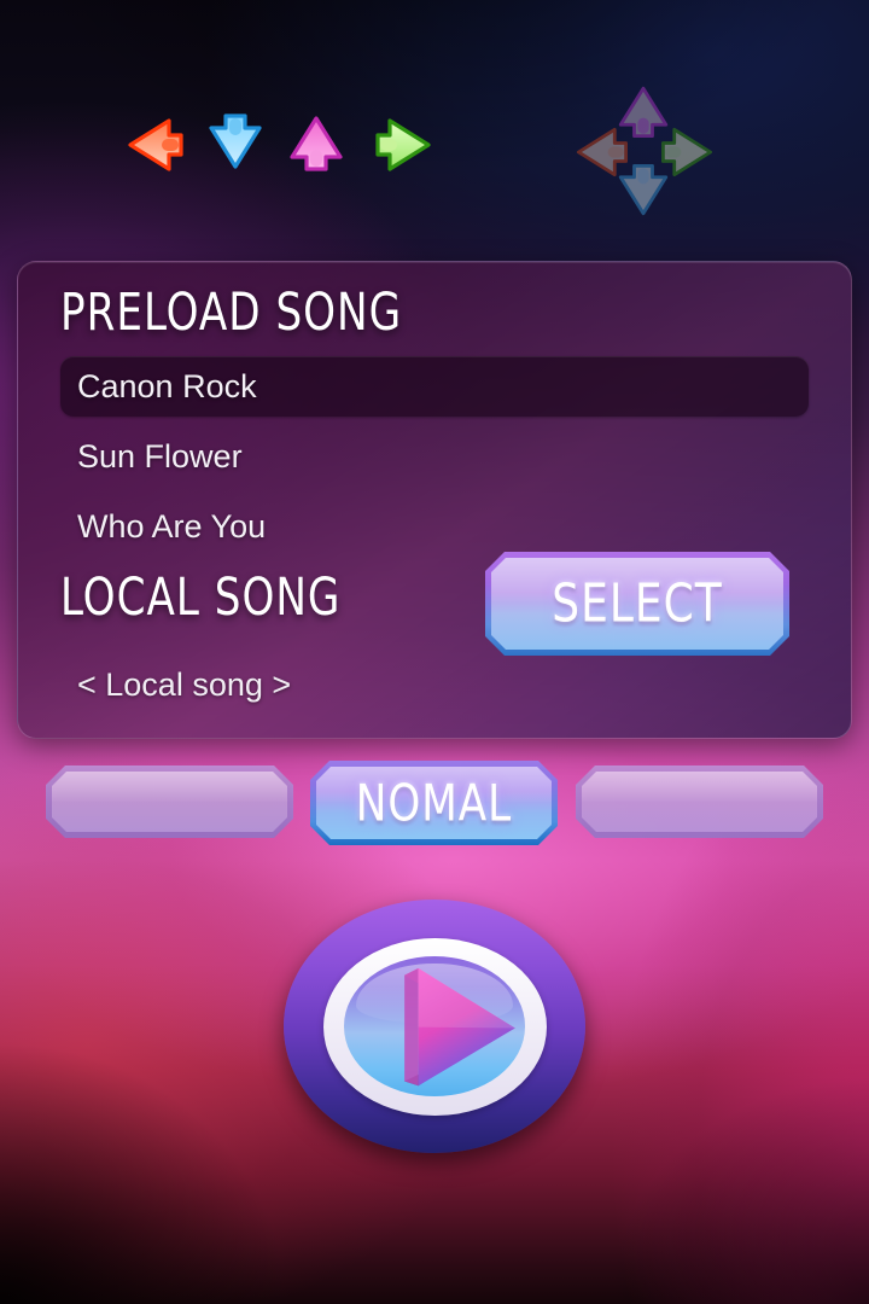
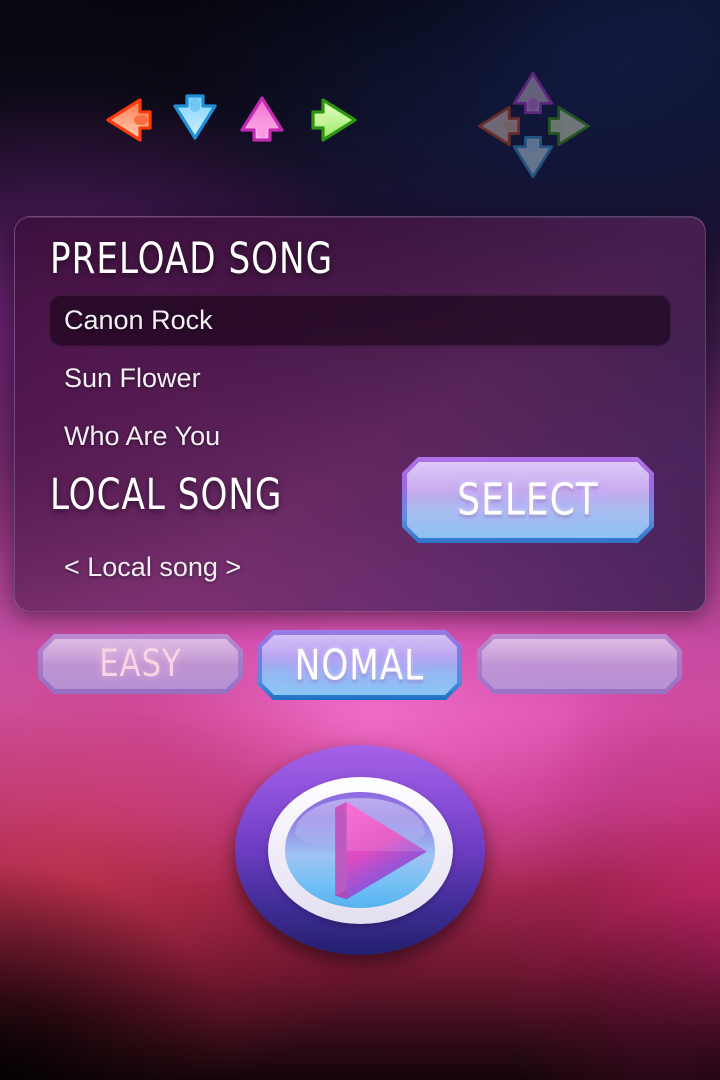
  PRELOAD SONG
  Canon Rock
  Sun Flower
  Who Are You
  LOCAL SONG
  < Local song >
  SELECT
+ EASY
  NOMAL
